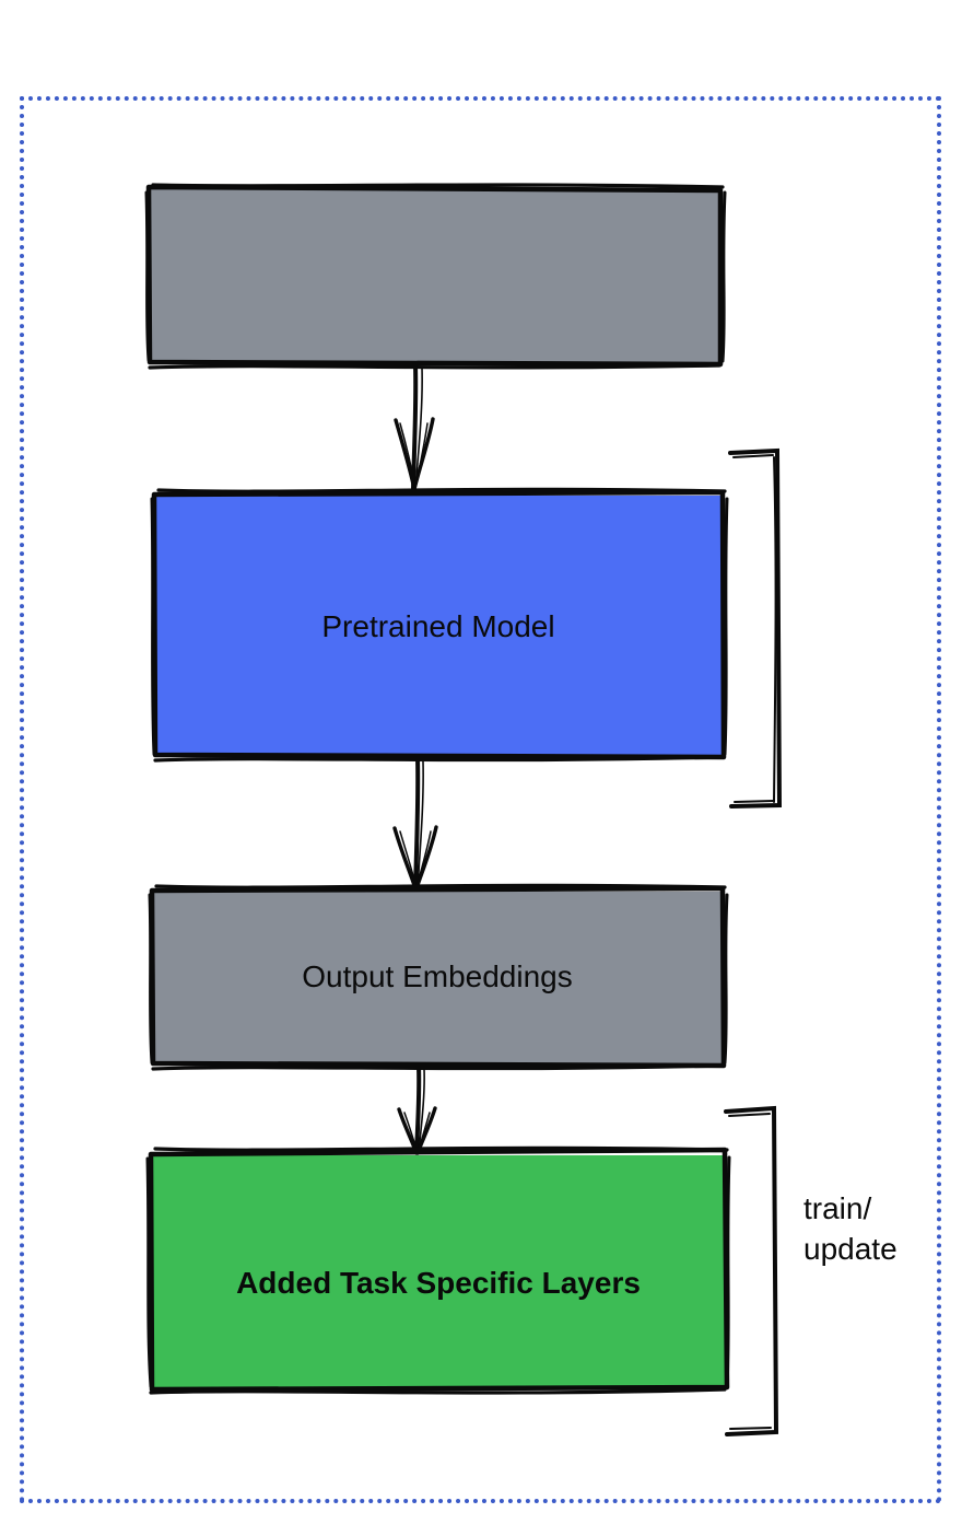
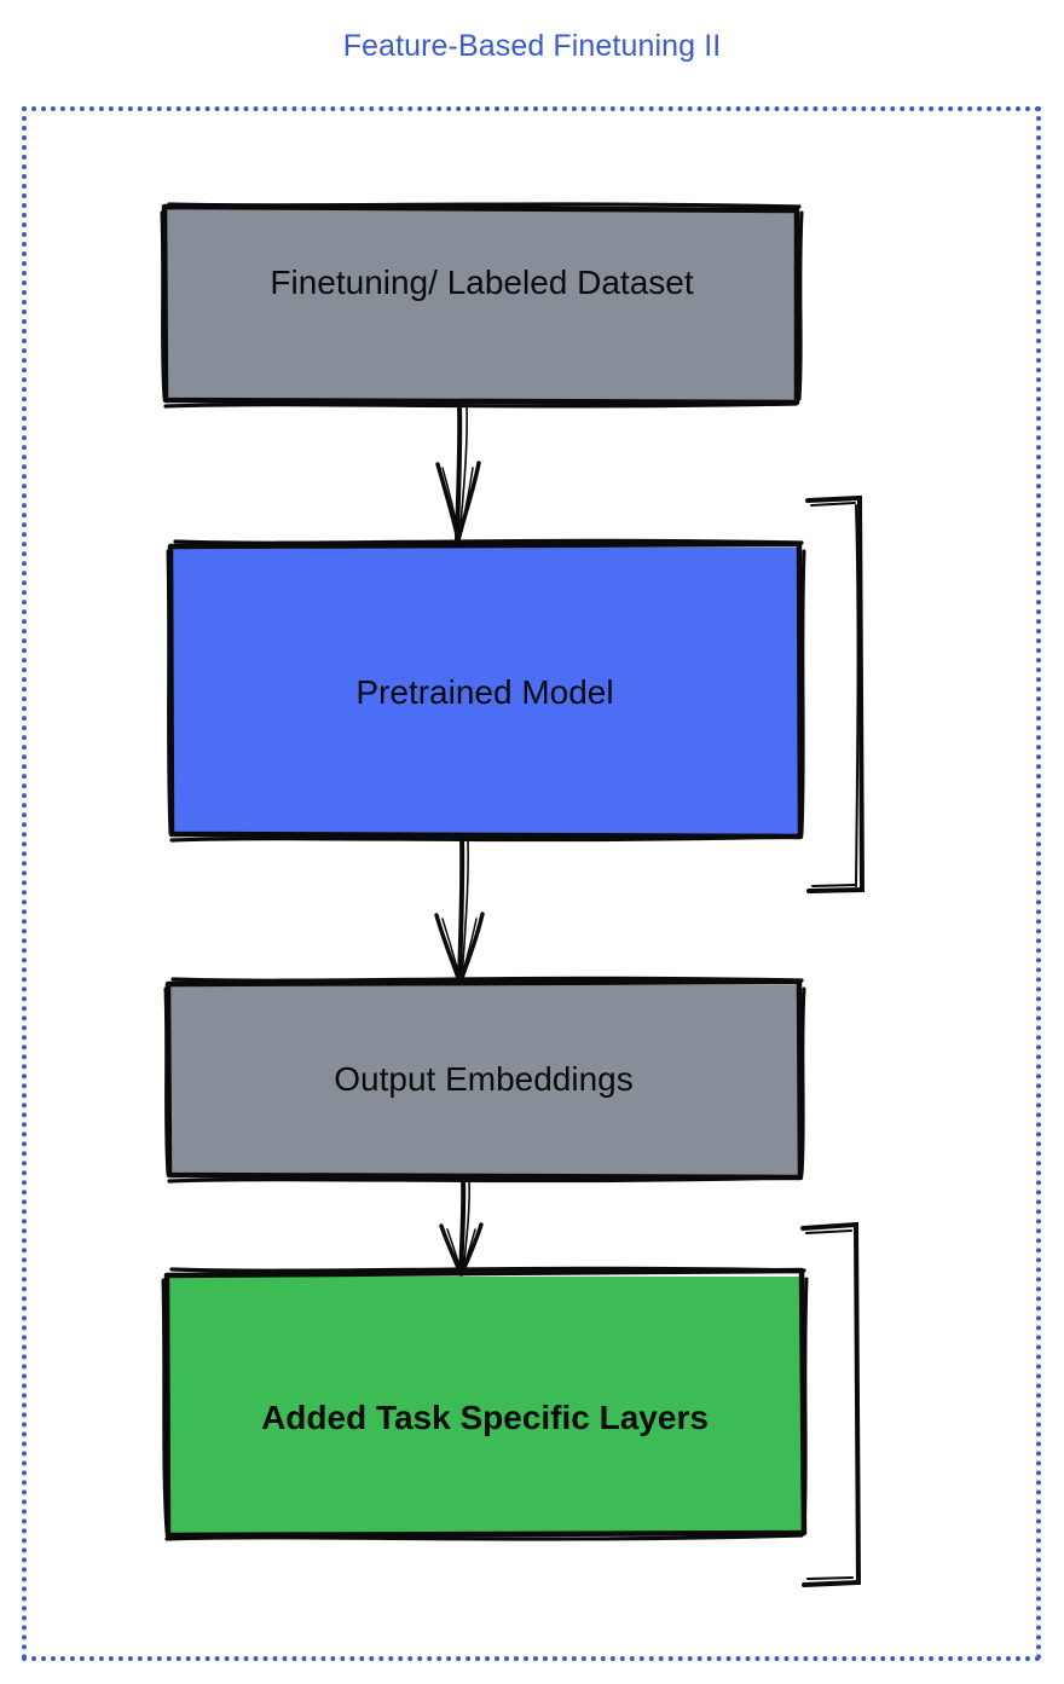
+ Feature-Based Finetuning II
+ Finetuning/ Labeled Dataset
  Pretrained Model
  Output Embeddings
  Added Task Specific Layers
- train/
- update
